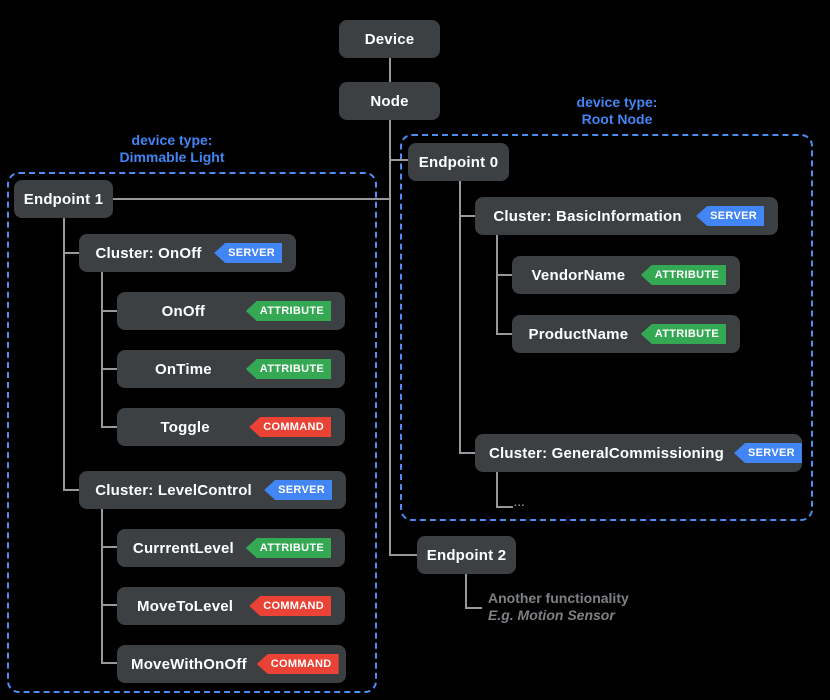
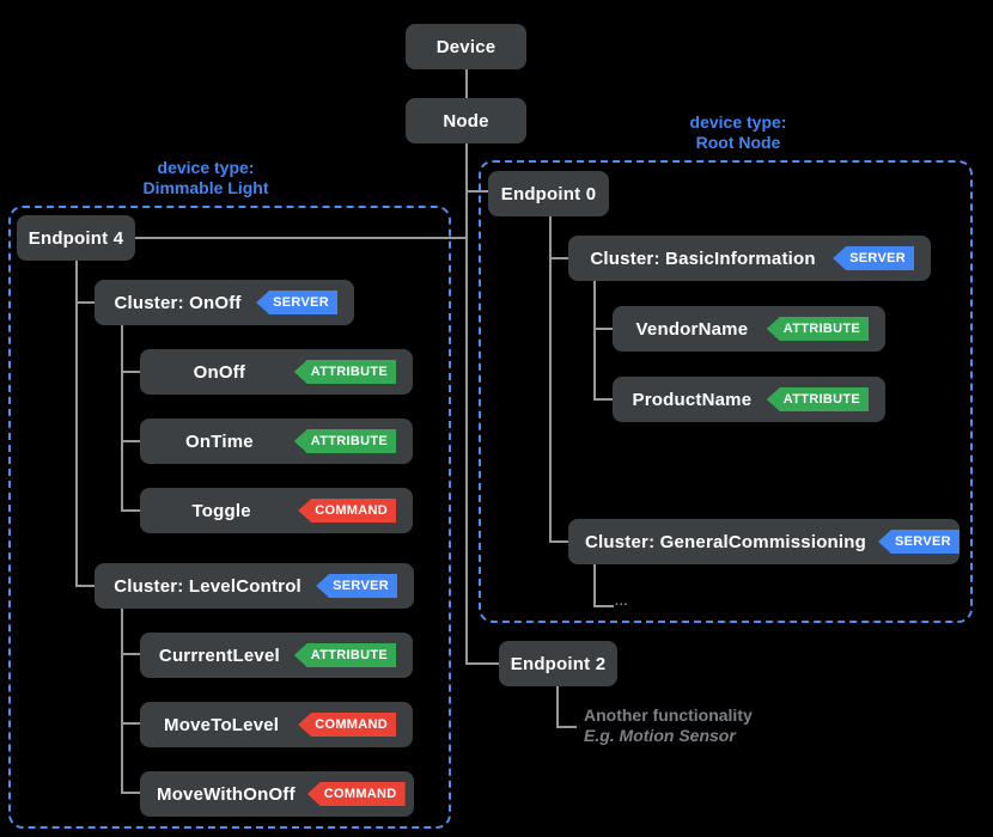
  device type:
  Dimmable Light
  device type:
  Root Node
  Device
  Node
- Endpoint 1
+ Endpoint 4
  Cluster: OnOff
  SERVER
  OnOff
  ATTRIBUTE
  OnTime
  ATTRIBUTE
  Toggle
  COMMAND
  Cluster: LevelControl
  SERVER
  CurrrentLevel
  ATTRIBUTE
  MoveToLevel
  COMMAND
  MoveWithOnOff
  COMMAND
  Endpoint 0
  Cluster: BasicInformation
  SERVER
  VendorName
  ATTRIBUTE
  ProductName
  ATTRIBUTE
  Cluster: GeneralCommissioning
  SERVER
  ...
  Endpoint 2
  Another functionality
  E.g. Motion Sensor
